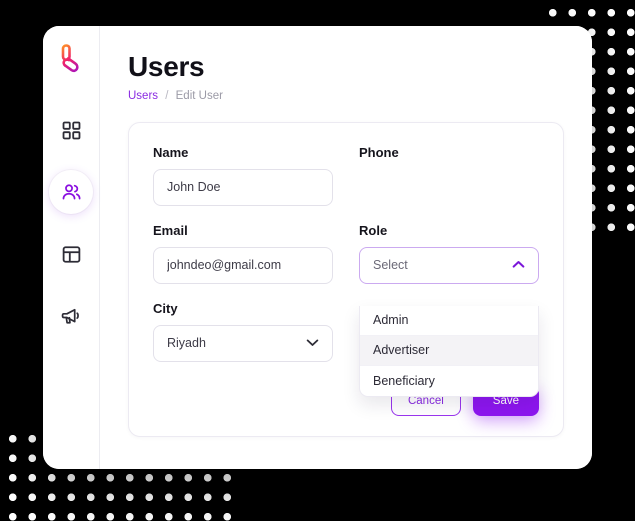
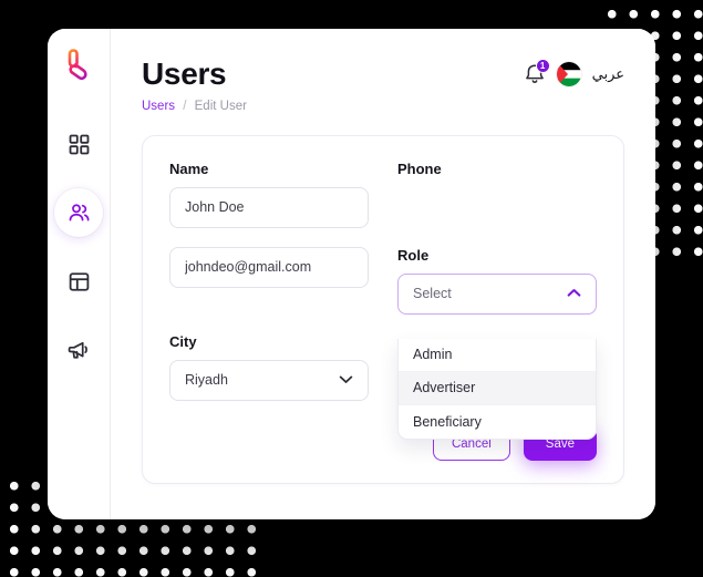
  Users
  Users / Edit User
+ 1
+ عربي
  Name
  John Doe
  Phone
- Email
  johndeo@gmail.com
  Role
  Select
  Admin
  Advertiser
  Beneficiary
  City
  Riyadh
  Cancel
  Save
